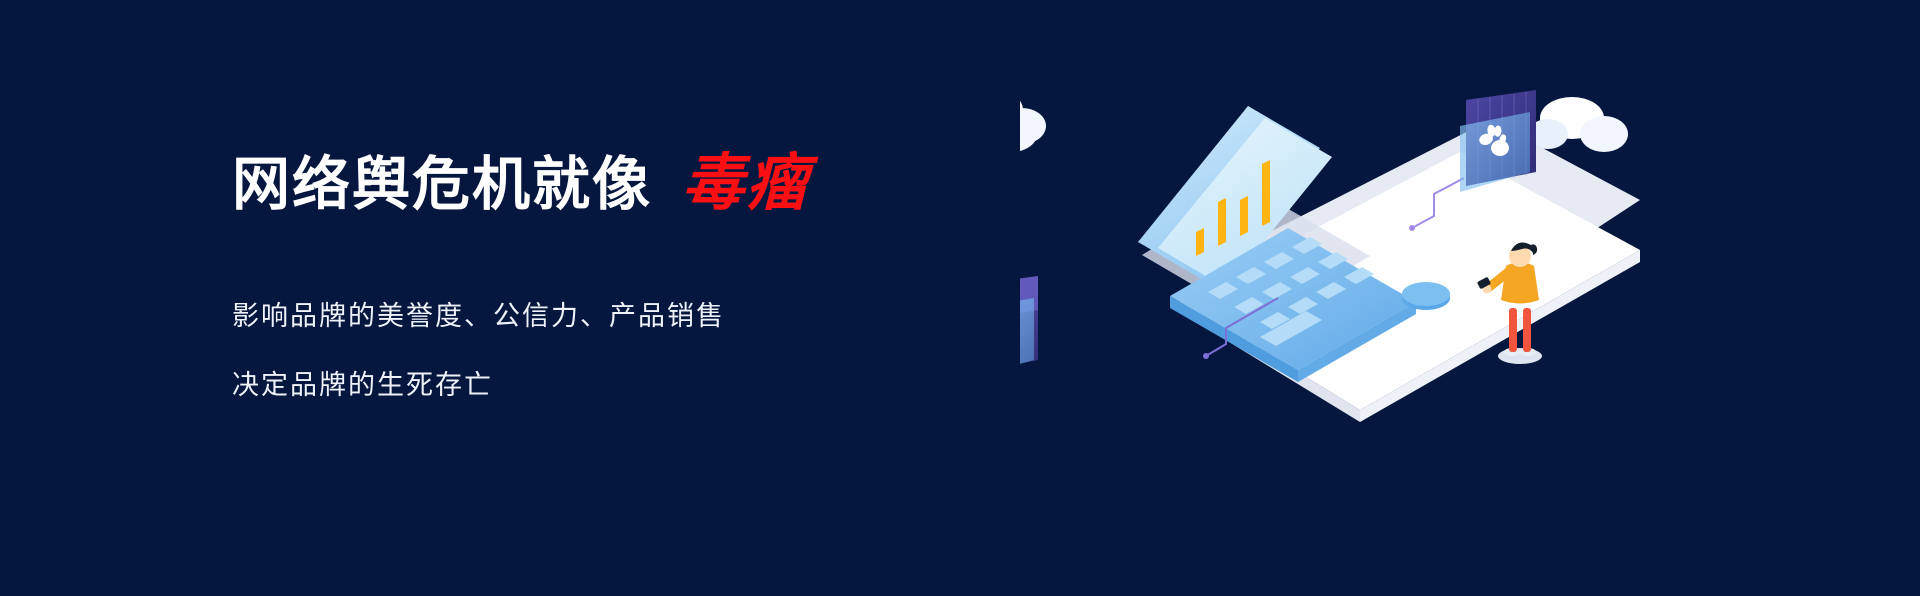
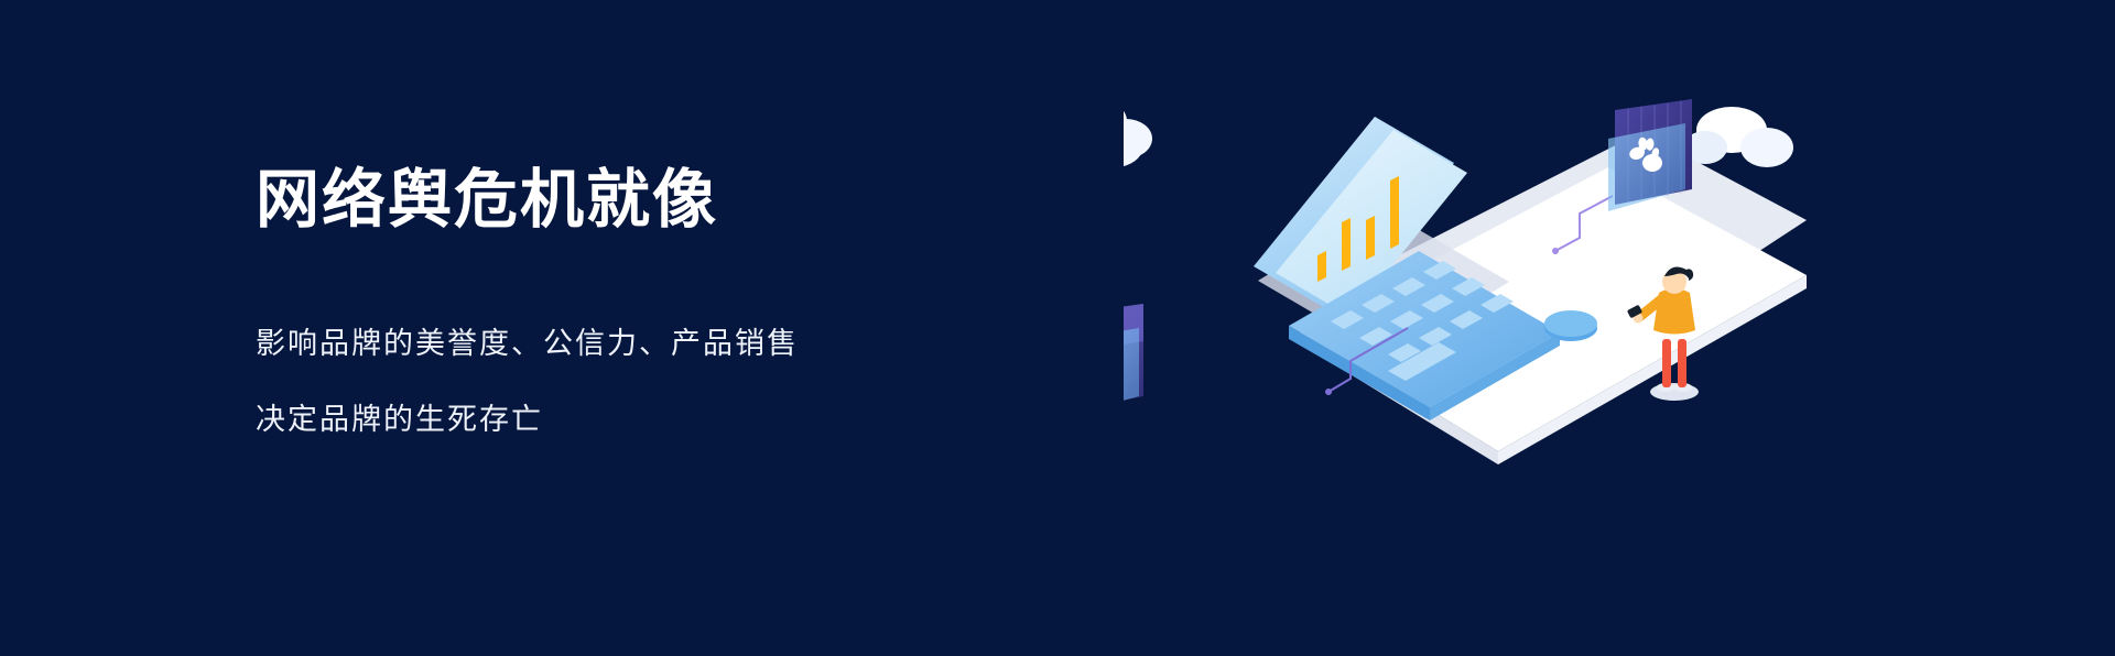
  网络舆危机就像
- 毒瘤
  影响品牌的美誉度、公信力、产品销售
  决定品牌的生死存亡
